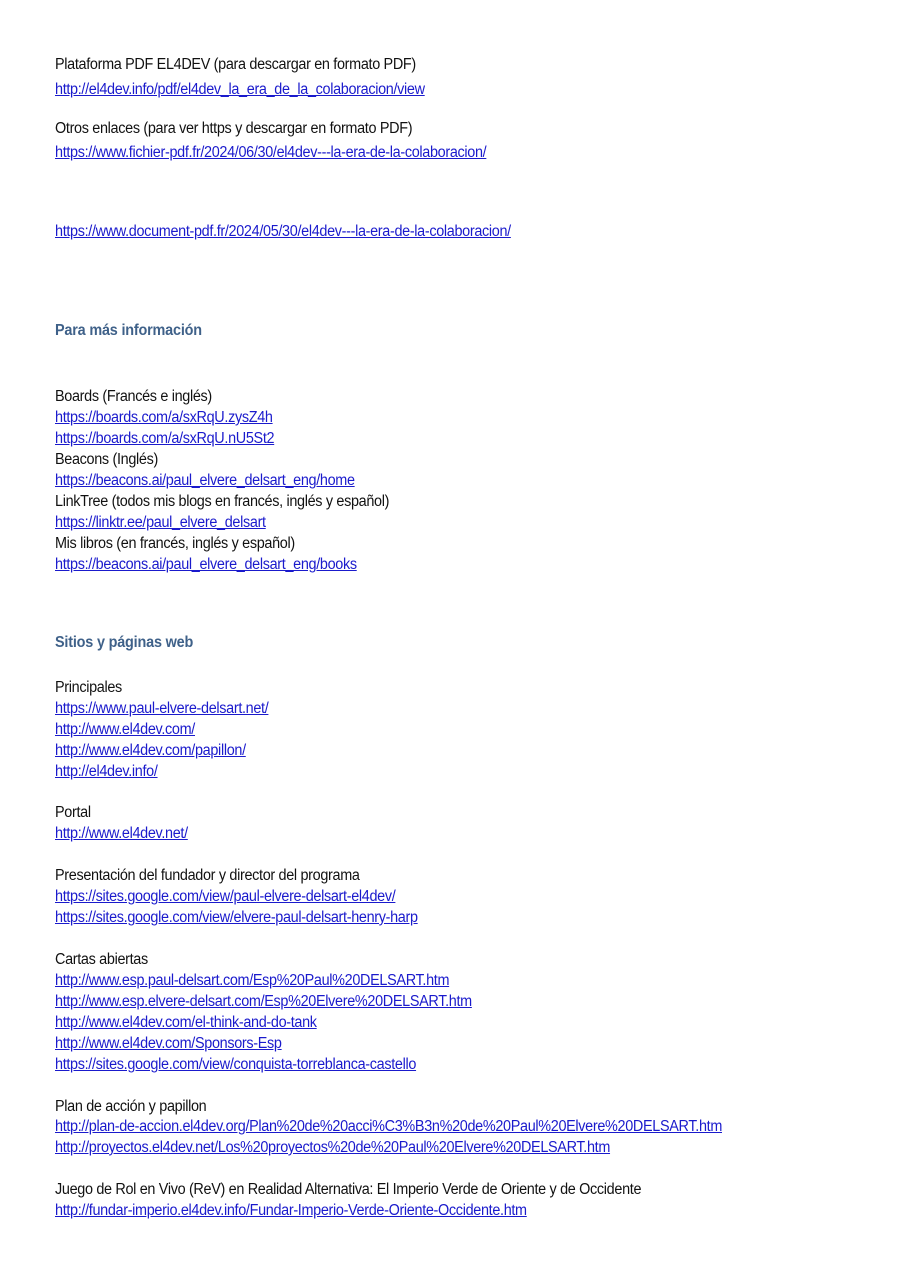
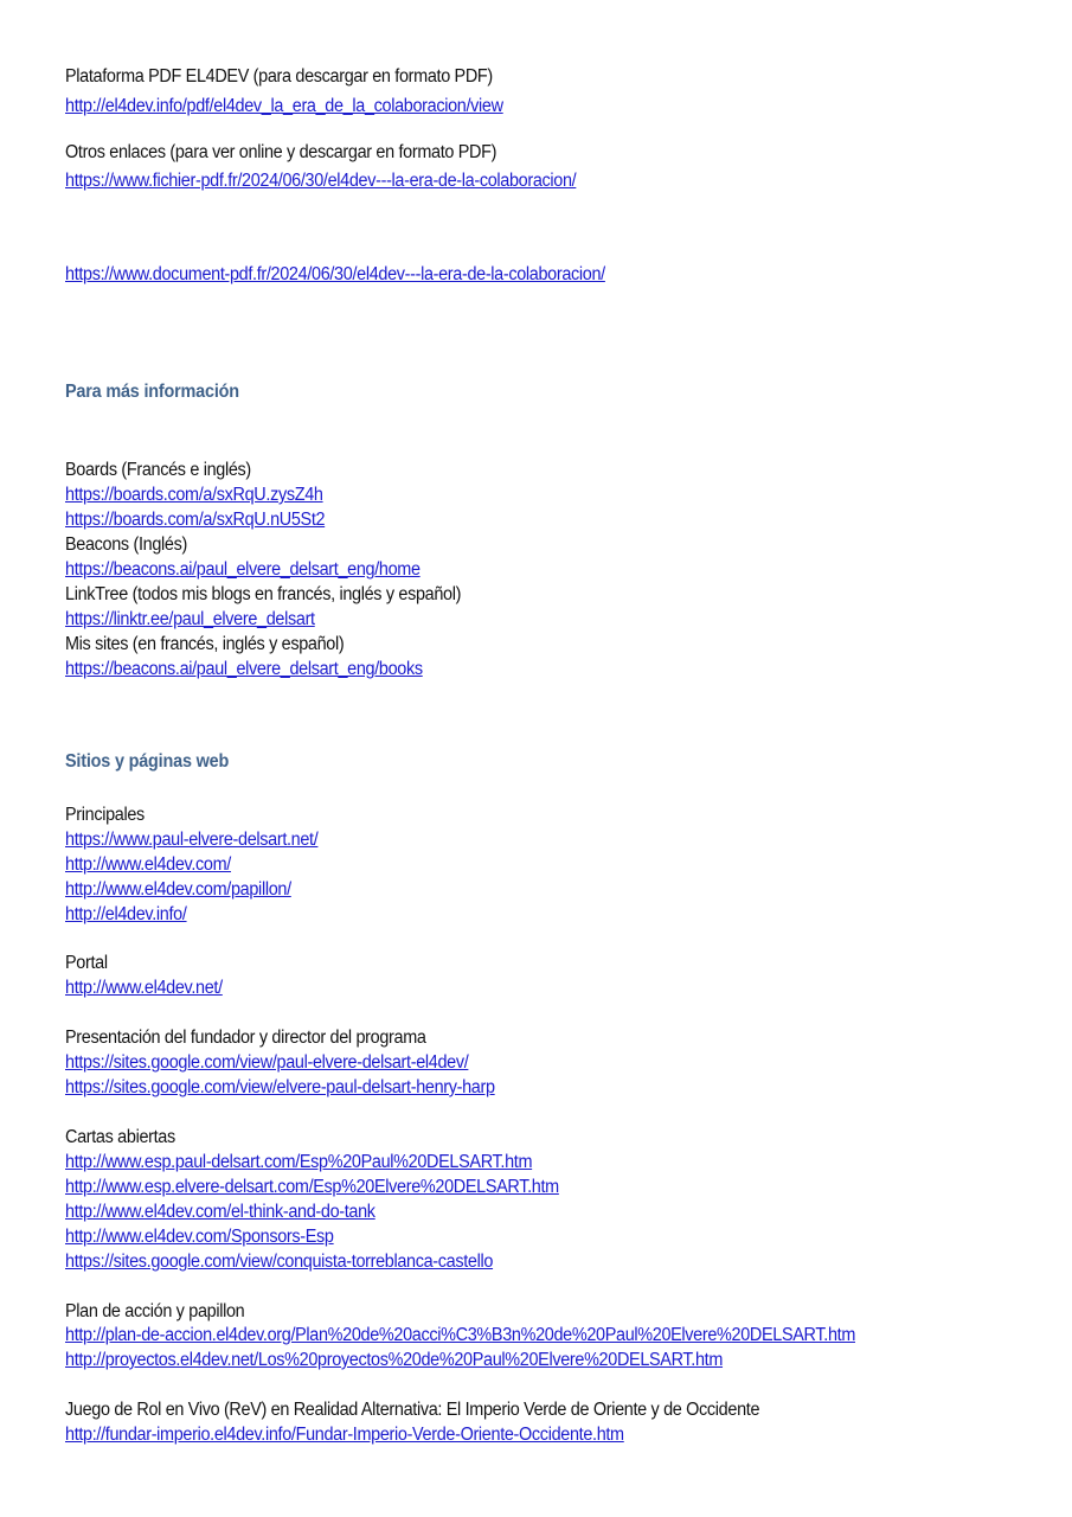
  Plataforma PDF EL4DEV (para descargar en formato PDF)
  http://el4dev.info/pdf/el4dev_la_era_de_la_colaboracion/view
- Otros enlaces (para ver https y descargar en formato PDF)
+ Otros enlaces (para ver online y descargar en formato PDF)
  https://www.fichier-pdf.fr/2024/06/30/el4dev---la-era-de-la-colaboracion/
- https://www.document-pdf.fr/2024/05/30/el4dev---la-era-de-la-colaboracion/
+ https://www.document-pdf.fr/2024/06/30/el4dev---la-era-de-la-colaboracion/
  Para más información
  Boards (Francés e inglés)
  https://boards.com/a/sxRqU.zysZ4h
  https://boards.com/a/sxRqU.nU5St2
  Beacons (Inglés)
  https://beacons.ai/paul_elvere_delsart_eng/home
  LinkTree (todos mis blogs en francés, inglés y español)
  https://linktr.ee/paul_elvere_delsart
- Mis libros (en francés, inglés y español)
+ Mis sites (en francés, inglés y español)
  https://beacons.ai/paul_elvere_delsart_eng/books
  Sitios y páginas web
  Principales
  https://www.paul-elvere-delsart.net/
  http://www.el4dev.com/
  http://www.el4dev.com/papillon/
  http://el4dev.info/
  Portal
  http://www.el4dev.net/
  Presentación del fundador y director del programa
  https://sites.google.com/view/paul-elvere-delsart-el4dev/
  https://sites.google.com/view/elvere-paul-delsart-henry-harp
  Cartas abiertas
  http://www.esp.paul-delsart.com/Esp%20Paul%20DELSART.htm
  http://www.esp.elvere-delsart.com/Esp%20Elvere%20DELSART.htm
  http://www.el4dev.com/el-think-and-do-tank
  http://www.el4dev.com/Sponsors-Esp
  https://sites.google.com/view/conquista-torreblanca-castello
  Plan de acción y papillon
  http://plan-de-accion.el4dev.org/Plan%20de%20acci%C3%B3n%20de%20Paul%20Elvere%20DELSART.htm
  http://proyectos.el4dev.net/Los%20proyectos%20de%20Paul%20Elvere%20DELSART.htm
  Juego de Rol en Vivo (ReV) en Realidad Alternativa: El Imperio Verde de Oriente y de Occidente
  http://fundar-imperio.el4dev.info/Fundar-Imperio-Verde-Oriente-Occidente.htm
